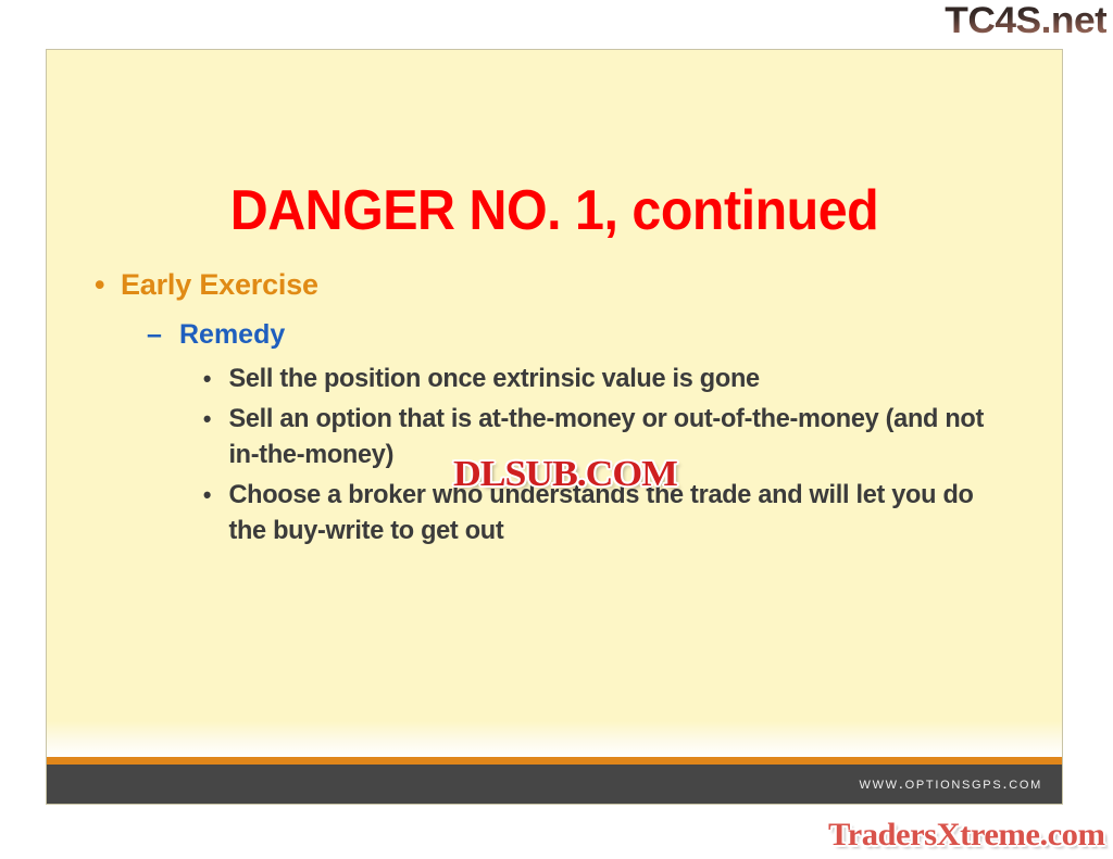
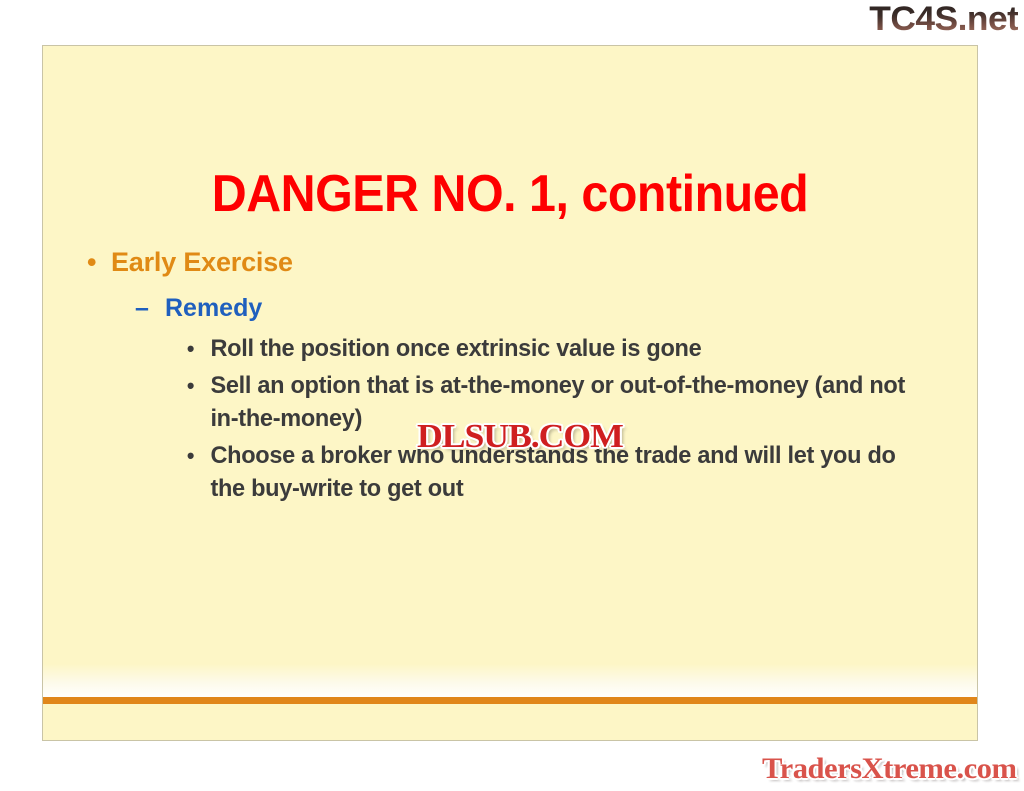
  TC4S.net
  DANGER NO. 1, continued
  •
  Early Exercise
  –
  Remedy
  •
- Sell the position once extrinsic value is gone
+ Roll the position once extrinsic value is gone
  •
  Sell an option that is at-the-money or out-of-the-money (and not in-the-money)
  •
  Choose a broker who understands the trade and will let you do the buy-write to get out
  DLSUB.COM
- www.optionsgps.com
  TradersXtreme.com
